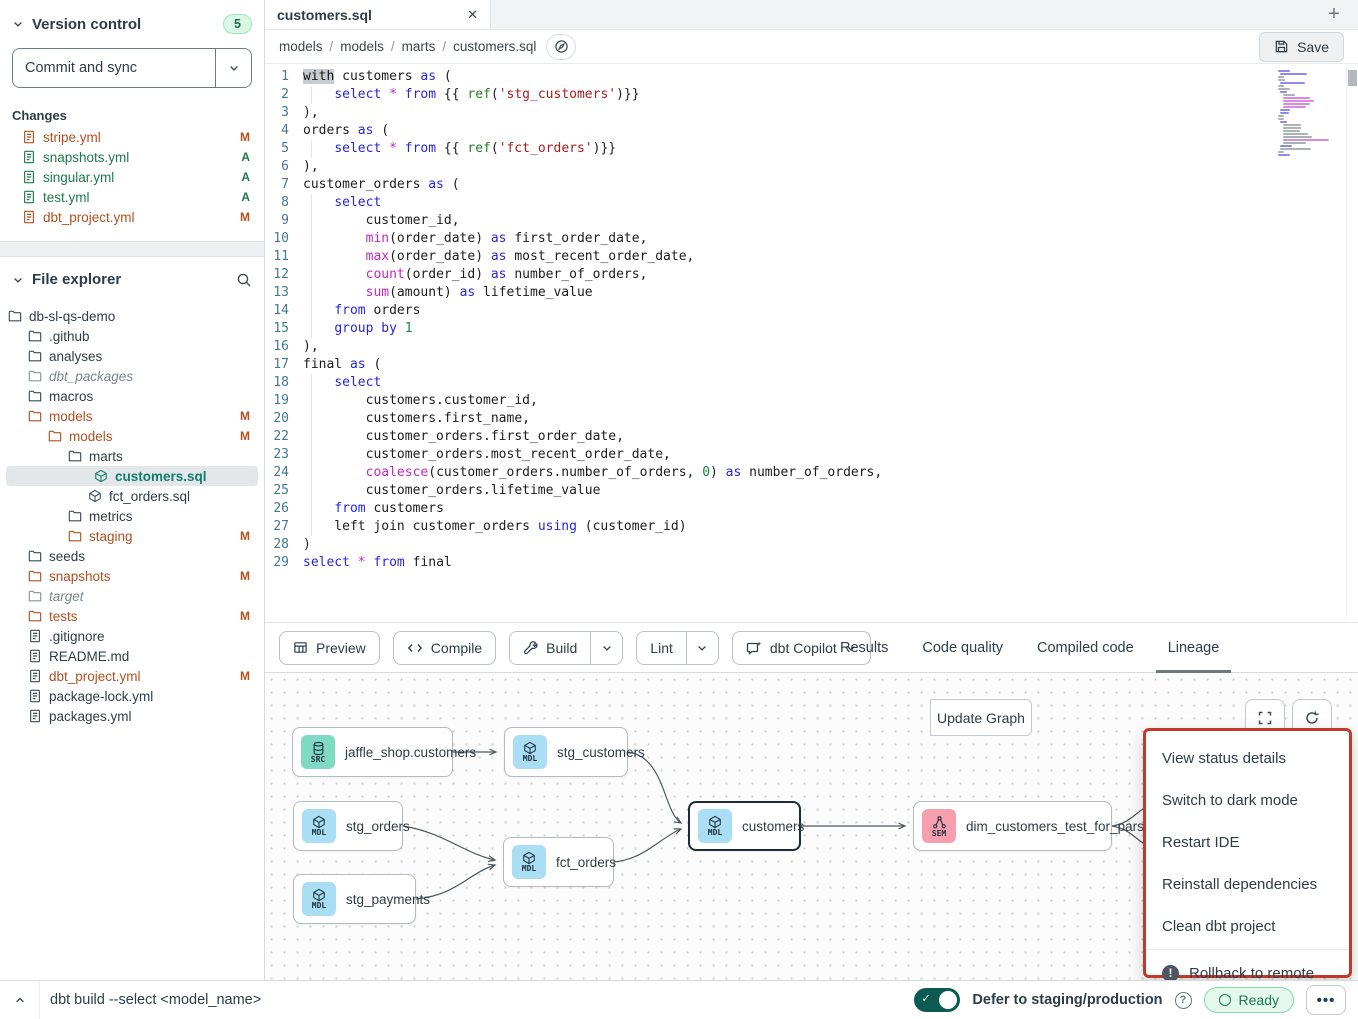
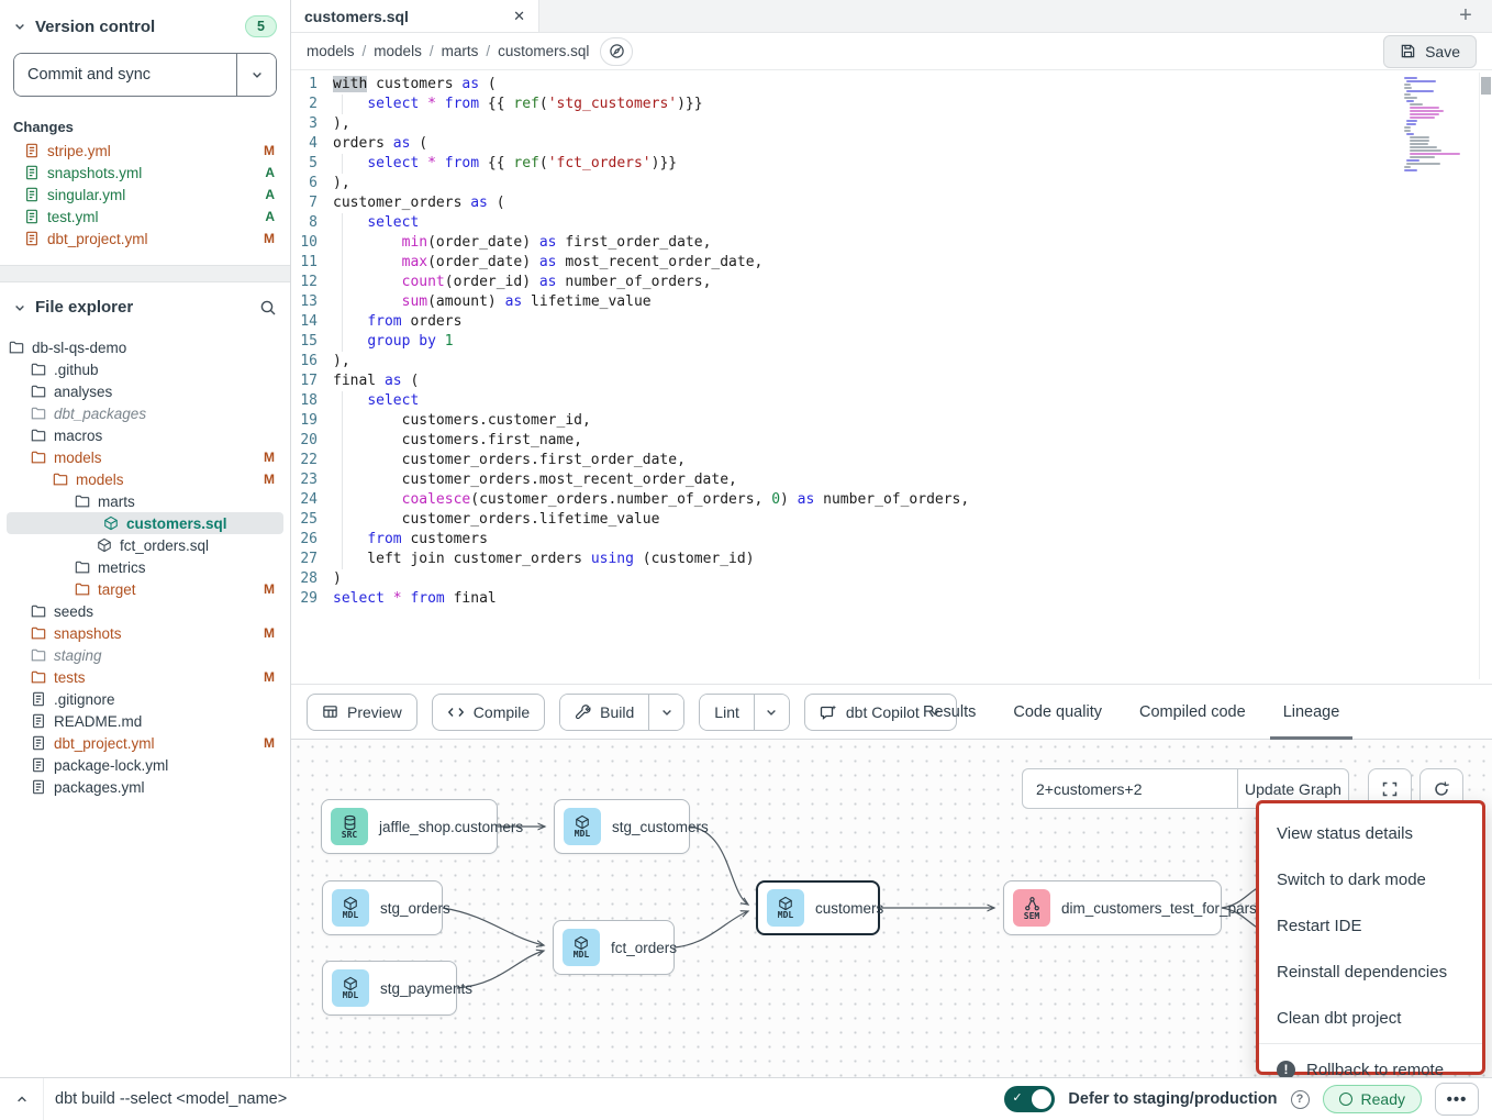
  Version control
  5
  Commit and sync
  Changes
  stripe.yml
  M
  snapshots.yml
  A
  singular.yml
  A
  test.yml
  A
  dbt_project.yml
  M
  File explorer
  db-sl-qs-demo
  .github
  analyses
  dbt_packages
  macros
  models
  M
  models
  M
  marts
  customers.sql
  fct_orders.sql
  metrics
- staging
+ target
  M
  seeds
  snapshots
  M
- target
+ staging
  tests
  M
  .gitignore
  README.md
  dbt_project.yml
  M
  package-lock.yml
  packages.yml
  customers.sql
  ✕
  +
  models
  /
  models
  /
  marts
  /
  customers.sql
  Save
  1
  with customers as (
  2
  select * from {{ ref('stg_customers')}}
  3
  ),
  4
  orders as (
  5
  select * from {{ ref('fct_orders')}}
  6
  ),
  7
  customer_orders as (
  8
  select
- 9
- customer_id,
  10
  min(order_date) as first_order_date,
  11
  max(order_date) as most_recent_order_date,
  12
  count(order_id) as number_of_orders,
  13
  sum(amount) as lifetime_value
  14
  from orders
  15
  group by 1
  16
  ),
  17
  final as (
  18
  select
  19
  customers.customer_id,
  20
  customers.first_name,
  22
  customer_orders.first_order_date,
  23
  customer_orders.most_recent_order_date,
  24
  coalesce(customer_orders.number_of_orders, 0) as number_of_orders,
  25
  customer_orders.lifetime_value
  26
  from customers
  27
  left join customer_orders using (customer_id)
  28
  )
  29
  select * from final
  Preview
  Compile
  Build
  Lint
  dbt Copilot
  Results
  Code quality
  Compiled code
  Lineage
  SRC
  jaffle_shop.customers
  MDL
  stg_customers
  MDL
  stg_orders
  MDL
  fct_orders
  MDL
  stg_payments
  MDL
  customers
  SEM
  dim_customers_test_for_pars
+ 2+customers+2
  Update Graph
  View status details
  Switch to dark mode
  Restart IDE
  Reinstall dependencies
  Clean dbt project
  !
  Rollback to remote
  dbt build --select <model_name>
  ✓
  Defer to staging/production
  ?
  Ready
  •••
